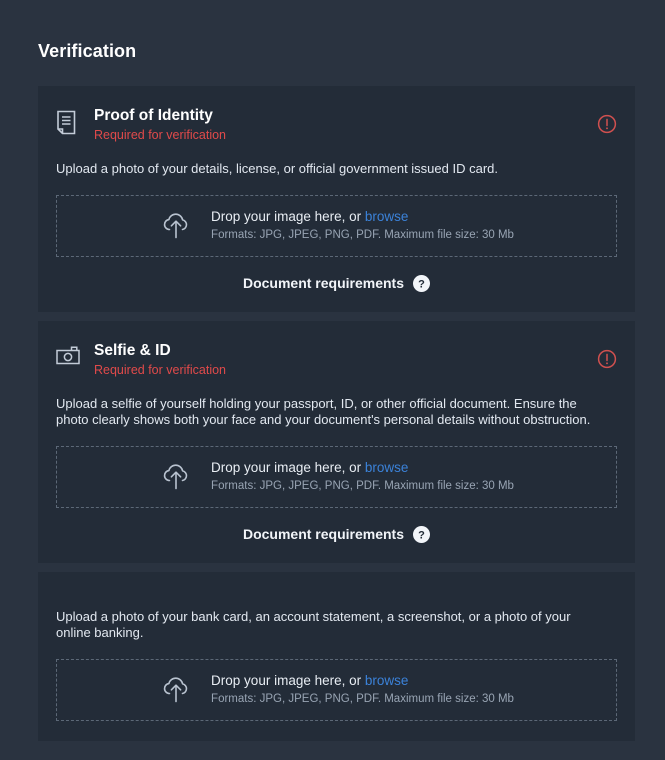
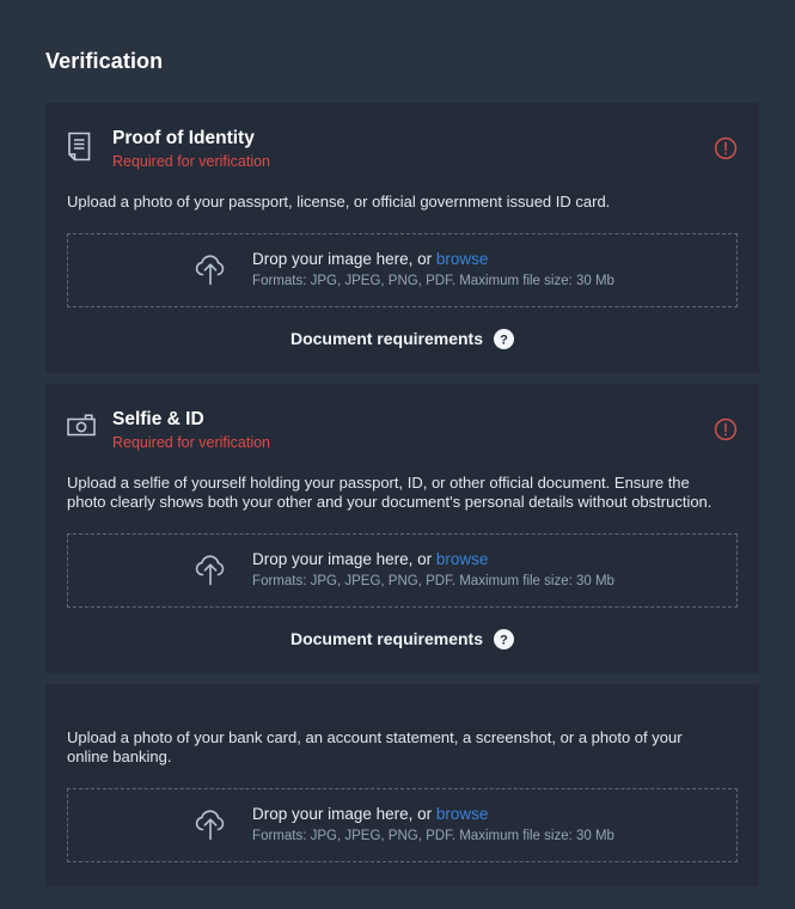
  Verification
  Proof of Identity
  Required for verification
- Upload a photo of your details, license, or official government issued ID card.
+ Upload a photo of your passport, license, or official government issued ID card.
  Drop your image here, or browse
  Formats: JPG, JPEG, PNG, PDF. Maximum file size: 30 Mb
  Document requirements
  ?
  Selfie & ID
  Required for verification
- Upload a selfie of yourself holding your passport, ID, or other official document. Ensure the photo clearly shows both your face and your document's personal details without obstruction.
+ Upload a selfie of yourself holding your passport, ID, or other official document. Ensure the photo clearly shows both your other and your document's personal details without obstruction.
  Drop your image here, or browse
  Formats: JPG, JPEG, PNG, PDF. Maximum file size: 30 Mb
  Document requirements
  ?
  Upload a photo of your bank card, an account statement, a screenshot, or a photo of your online banking.
  Drop your image here, or browse
  Formats: JPG, JPEG, PNG, PDF. Maximum file size: 30 Mb
